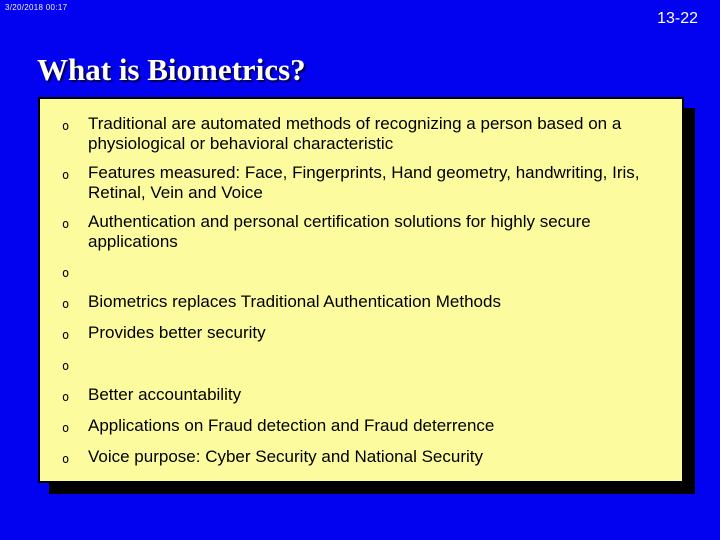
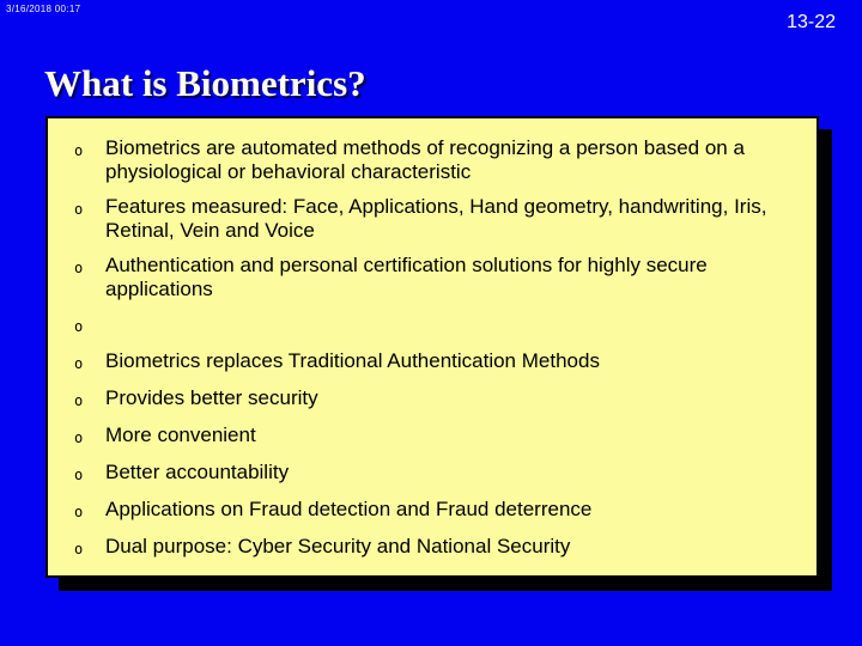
- 3/20/2018 00:17
+ 3/16/2018 00:17
  13-22
  What is Biometrics?
  o
- Traditional are automated methods of recognizing a person based on a physiological or behavioral characteristic
+ Biometrics are automated methods of recognizing a person based on a physiological or behavioral characteristic
  o
- Features measured: Face, Fingerprints, Hand geometry, handwriting, Iris, Retinal, Vein and Voice
+ Features measured: Face, Applications, Hand geometry, handwriting, Iris, Retinal, Vein and Voice
  o
  Authentication and personal certification solutions for highly secure applications
  o
  o
  Biometrics replaces Traditional Authentication Methods
  o
  Provides better security
  o
+ More convenient
  o
  Better accountability
  o
  Applications on Fraud detection and Fraud deterrence
  o
- Voice purpose: Cyber Security and National Security
+ Dual purpose: Cyber Security and National Security
